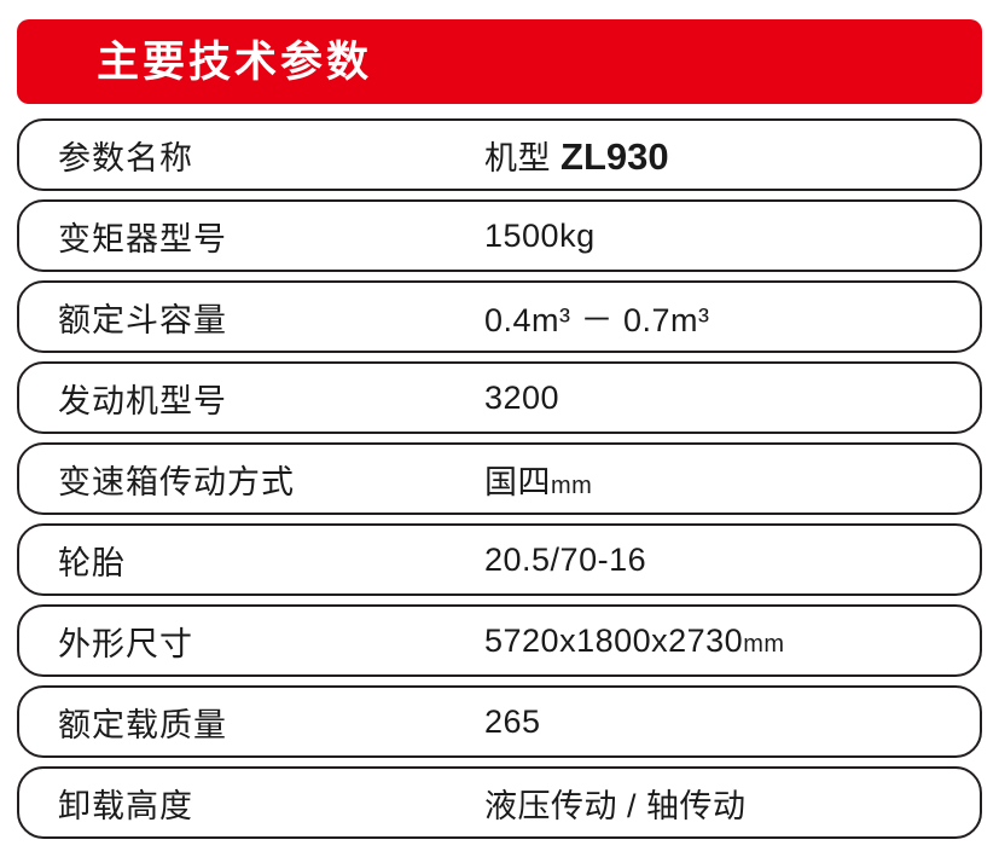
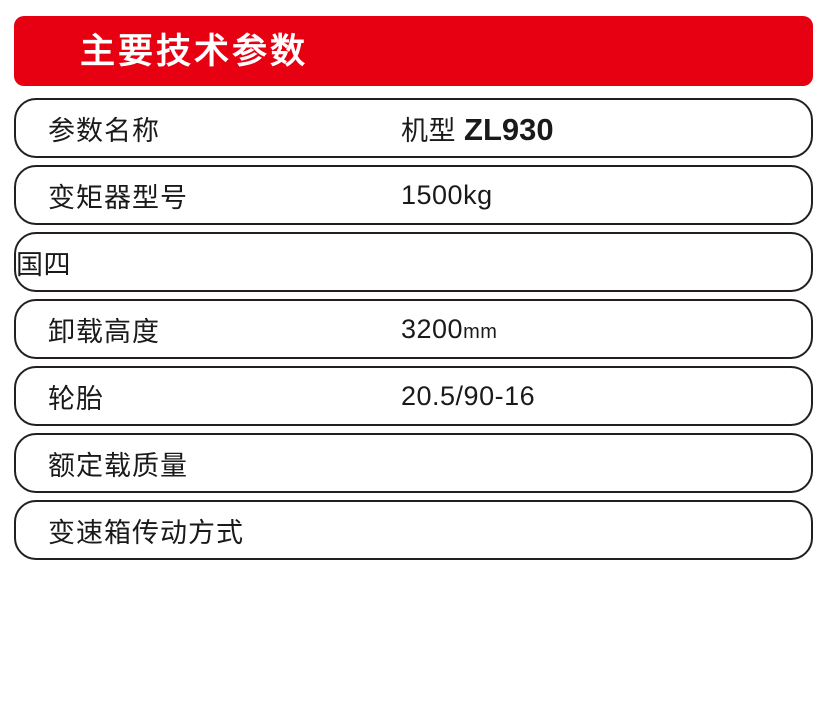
  主要技术参数
  参数名称
  机型 ZL930
  变矩器型号
  1500kg
- 额定斗容量
- 0.4m³ － 0.7m³
- 发动机型号
- 3200
+ 国四
- 变速箱传动方式
+ 卸载高度
- 国四mm
+ 3200mm
  轮胎
- 20.5/70-16
+ 20.5/90-16
- 外形尺寸
- 5720x1800x2730mm
  额定载质量
- 265
- 卸载高度
+ 变速箱传动方式
- 液压传动 / 轴传动
